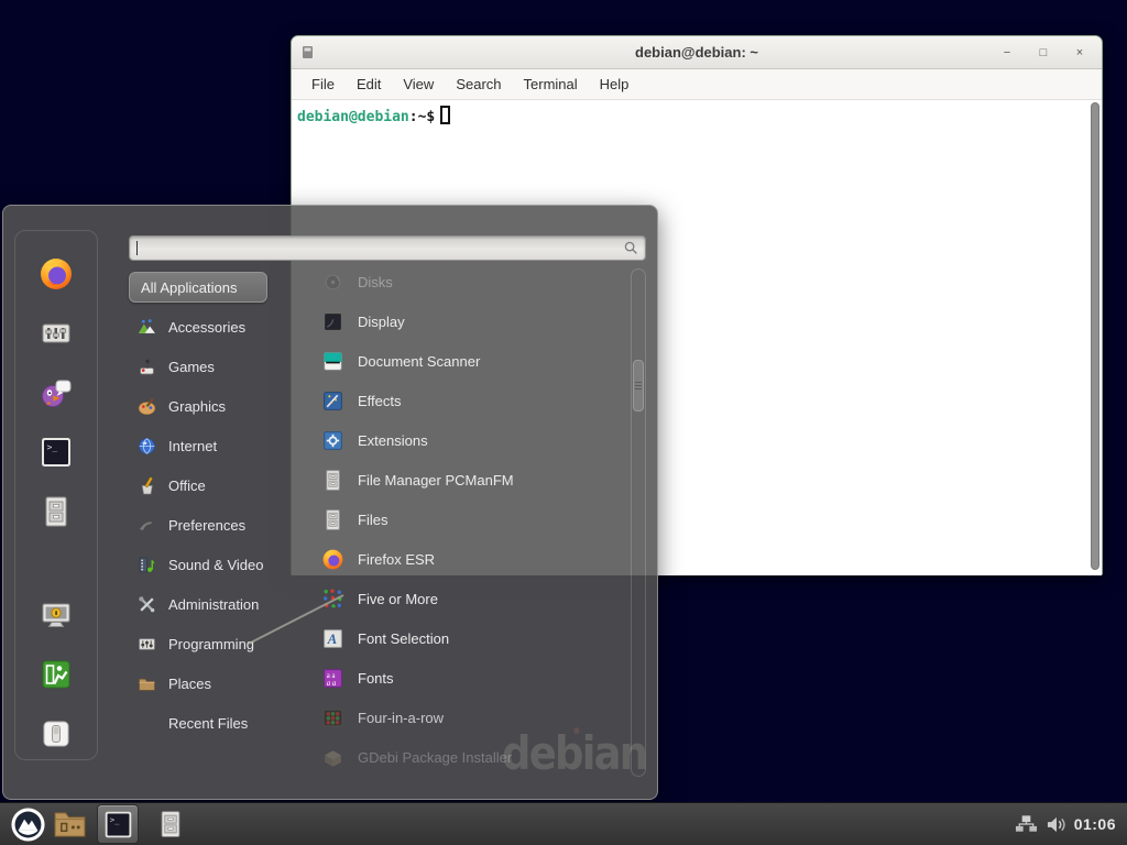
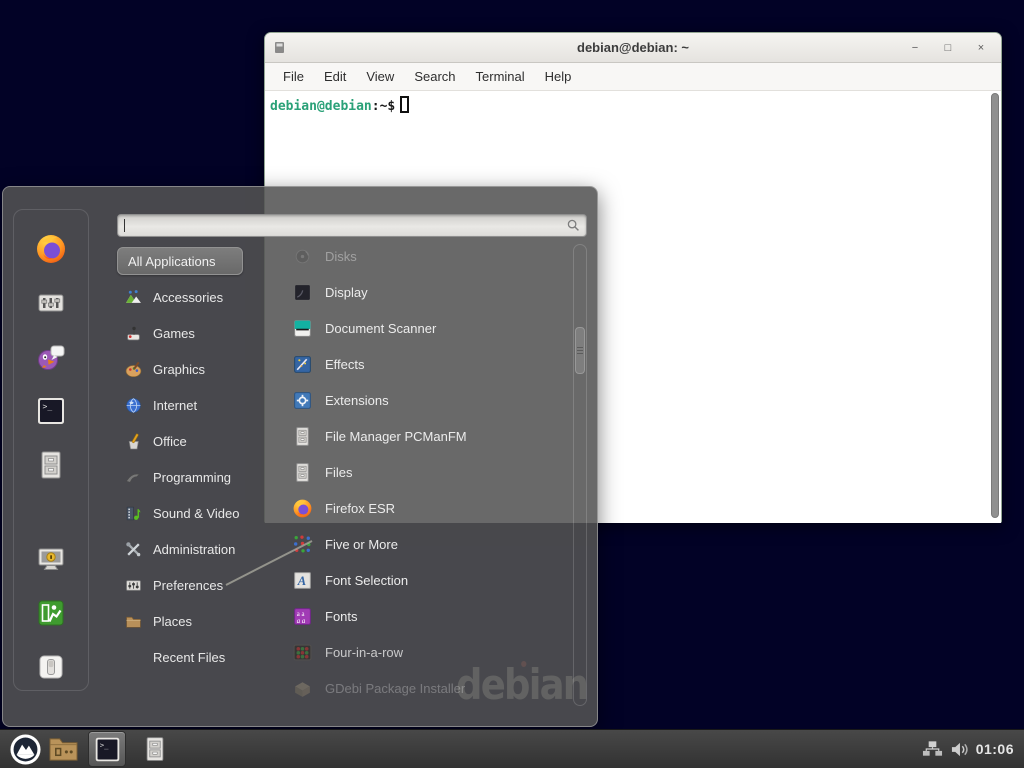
  debian
  debian@debian: ~
  −
  □
  ×
  File
  Edit
  View
  Search
  Terminal
  Help
  debian@debian:~$
  >_
  All Applications
  Accessories
  Games
  Graphics
  Internet
  Office
- Preferences
+ Programming
  Sound & Video
  Administration
- Programming
+ Preferences
  Places
  Recent Files
  Disks
  Display
  Document Scanner
  Effects
  Extensions
  File Manager PCManFM
  Files
  Firefox ESR
  Five or More
  A
  Font Selection
  Fonts
  Four-in-a-row
  GDebi Package Installer
  >_
  01:06
